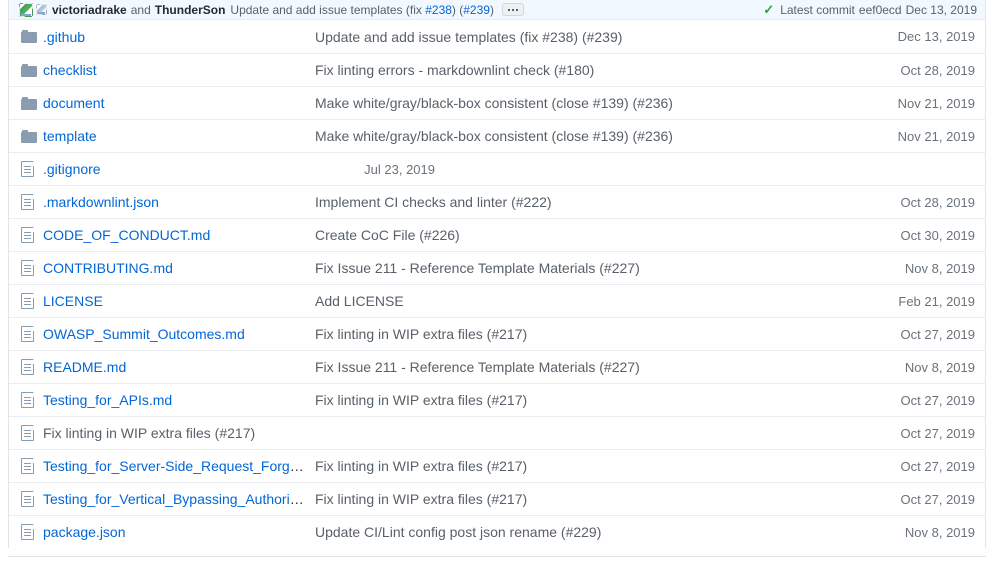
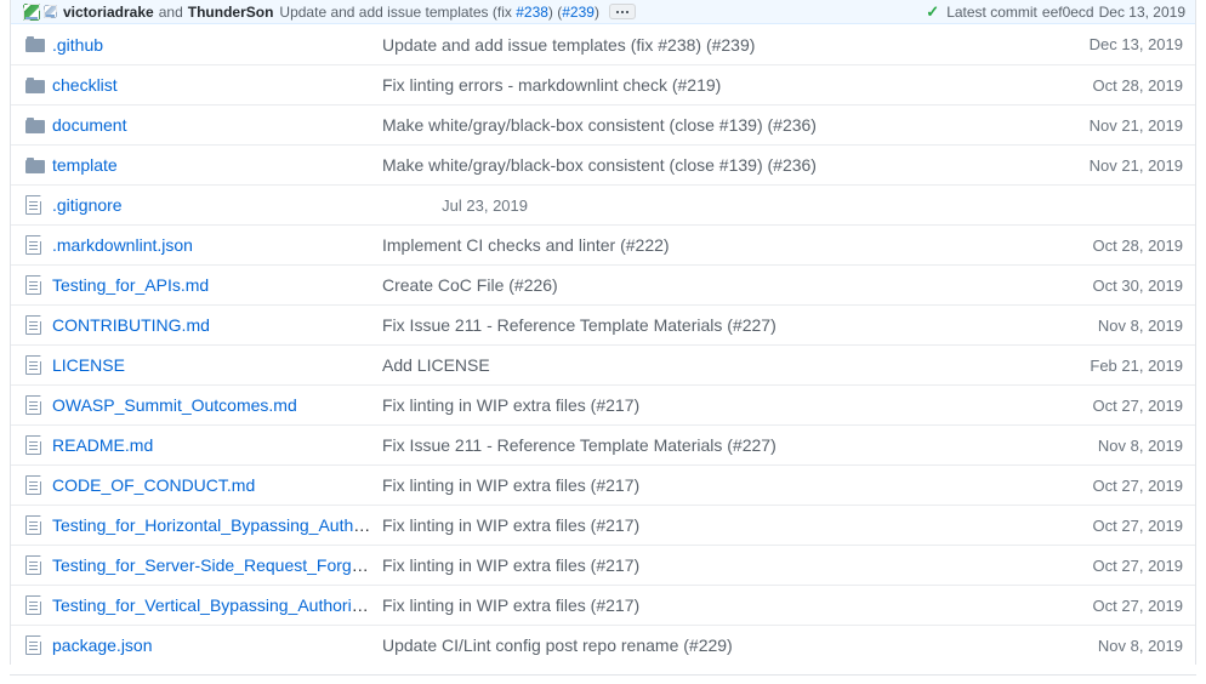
  victoriadrake
  and
  ThunderSon
  Update and add issue templates (fix #238) (#239)
  ✓
  Latest commit
  eef0ecd
  Dec 13, 2019
  .github
  Update and add issue templates (fix #238) (#239)
  Dec 13, 2019
  checklist
- Fix linting errors - markdownlint check (#180)
+ Fix linting errors - markdownlint check (#219)
  Oct 28, 2019
  document
  Make white/gray/black-box consistent (close #139) (#236)
  Nov 21, 2019
  template
  Make white/gray/black-box consistent (close #139) (#236)
  Nov 21, 2019
  .gitignore
  Jul 23, 2019
  .markdownlint.json
  Implement CI checks and linter (#222)
  Oct 28, 2019
- CODE_OF_CONDUCT.md
+ Testing_for_APIs.md
  Create CoC File (#226)
  Oct 30, 2019
  CONTRIBUTING.md
  Fix Issue 211 - Reference Template Materials (#227)
  Nov 8, 2019
  LICENSE
  Add LICENSE
  Feb 21, 2019
  OWASP_Summit_Outcomes.md
  Fix linting in WIP extra files (#217)
  Oct 27, 2019
  README.md
  Fix Issue 211 - Reference Template Materials (#227)
  Nov 8, 2019
- Testing_for_APIs.md
+ CODE_OF_CONDUCT.md
  Fix linting in WIP extra files (#217)
  Oct 27, 2019
+ Testing_for_Horizontal_Bypassing_Author…
  Fix linting in WIP extra files (#217)
  Oct 27, 2019
  Testing_for_Server-Side_Request_Forgery
  Fix linting in WIP extra files (#217)
  Oct 27, 2019
  Testing_for_Vertical_Bypassing_Authoriza…
  Fix linting in WIP extra files (#217)
  Oct 27, 2019
  package.json
- Update CI/Lint config post json rename (#229)
+ Update CI/Lint config post repo rename (#229)
  Nov 8, 2019
